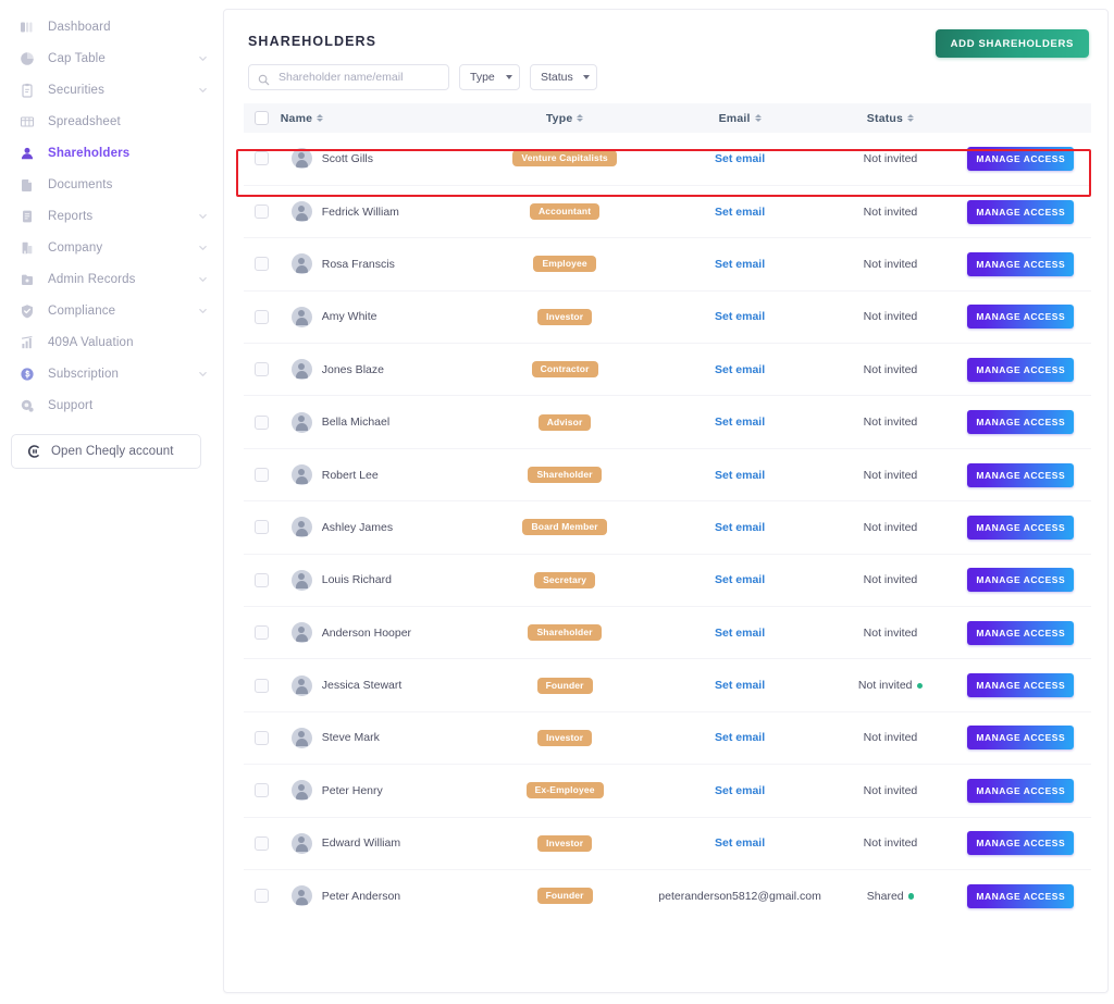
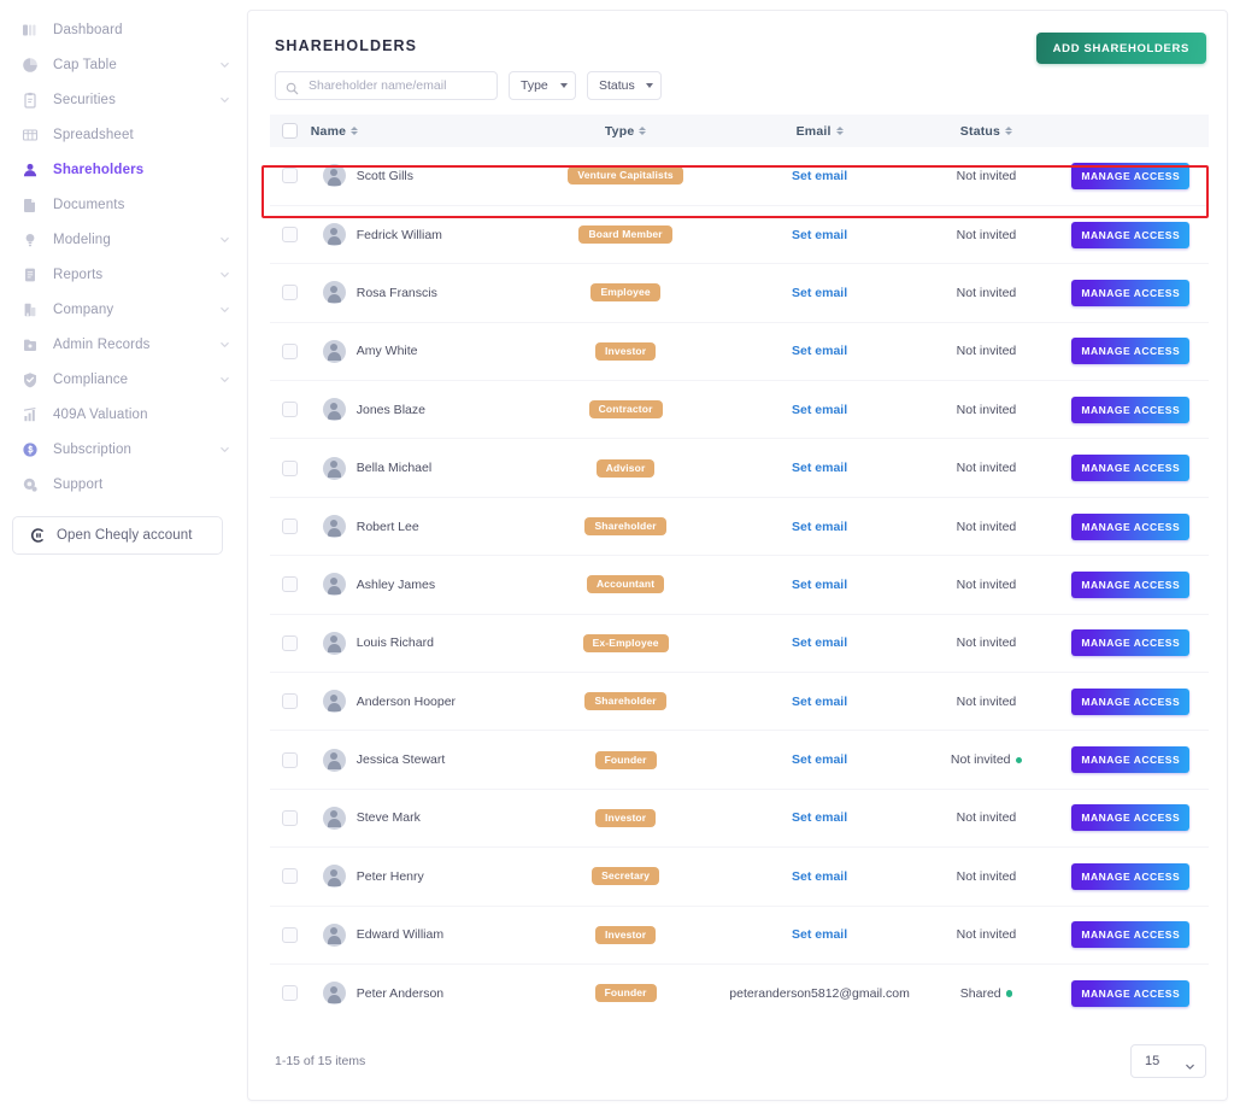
  Dashboard
  Cap Table
  Securities
  Spreadsheet
  Shareholders
  Documents
+ Modeling
  Reports
  Company
  Admin Records
  Compliance
  409A Valuation
  Subscription
  Support
  Open Cheqly account
  SHAREHOLDERS
  ADD SHAREHOLDERS
  Shareholder name/email
  Type
  Status
  	Name	Type	Email	Status
  	Scott Gills	Venture Capitalists	Set email	Not invited	MANAGE ACCESS
- 	Fedrick William	Accountant	Set email	Not invited	MANAGE ACCESS
+ 	Fedrick William	Board Member	Set email	Not invited	MANAGE ACCESS
  	Rosa Franscis	Employee	Set email	Not invited	MANAGE ACCESS
  	Amy White	Investor	Set email	Not invited	MANAGE ACCESS
  	Jones Blaze	Contractor	Set email	Not invited	MANAGE ACCESS
  	Bella Michael	Advisor	Set email	Not invited	MANAGE ACCESS
  	Robert Lee	Shareholder	Set email	Not invited	MANAGE ACCESS
- 	Ashley James	Board Member	Set email	Not invited	MANAGE ACCESS
+ 	Ashley James	Accountant	Set email	Not invited	MANAGE ACCESS
- 	Louis Richard	Secretary	Set email	Not invited	MANAGE ACCESS
+ 	Louis Richard	Ex-Employee	Set email	Not invited	MANAGE ACCESS
  	Anderson Hooper	Shareholder	Set email	Not invited	MANAGE ACCESS
  	Jessica Stewart	Founder	Set email	Not invited	MANAGE ACCESS
  	Steve Mark	Investor	Set email	Not invited	MANAGE ACCESS
- 	Peter Henry	Ex-Employee	Set email	Not invited	MANAGE ACCESS
+ 	Peter Henry	Secretary	Set email	Not invited	MANAGE ACCESS
  	Edward William	Investor	Set email	Not invited	MANAGE ACCESS
  	Peter Anderson	Founder	peteranderson5812@gmail.com	Shared	MANAGE ACCESS
+ 1-15 of 15 items
+ 15
